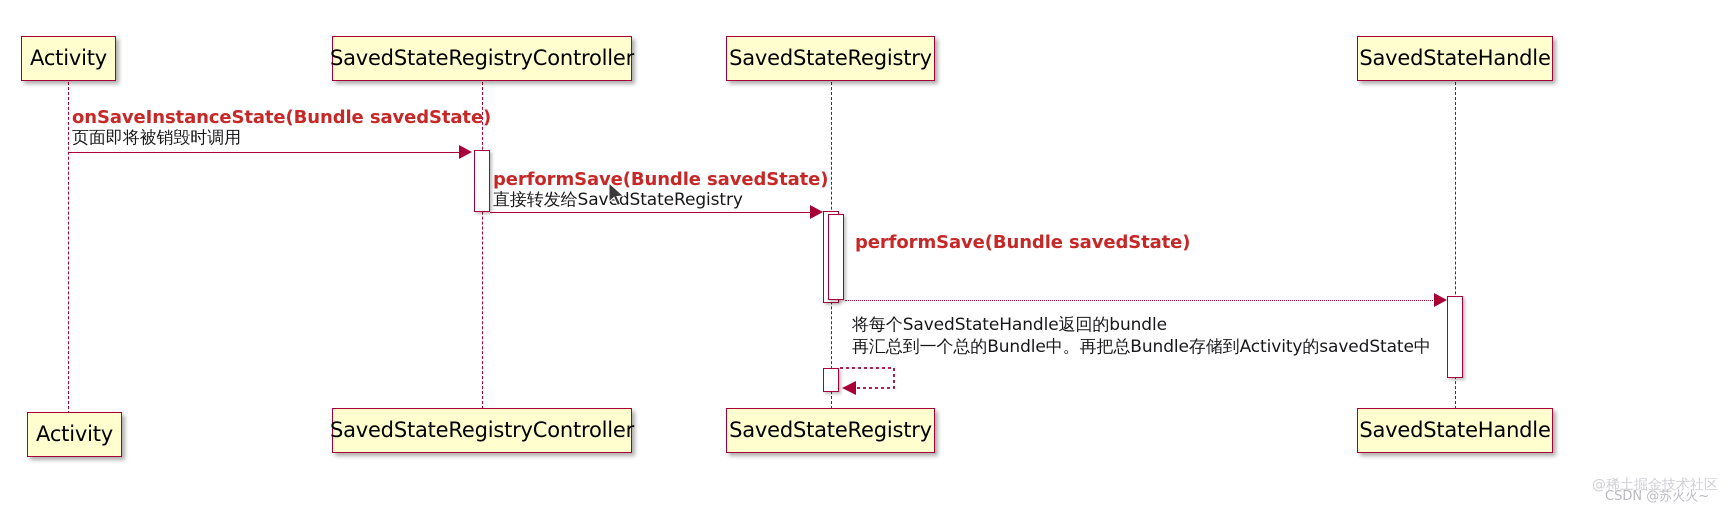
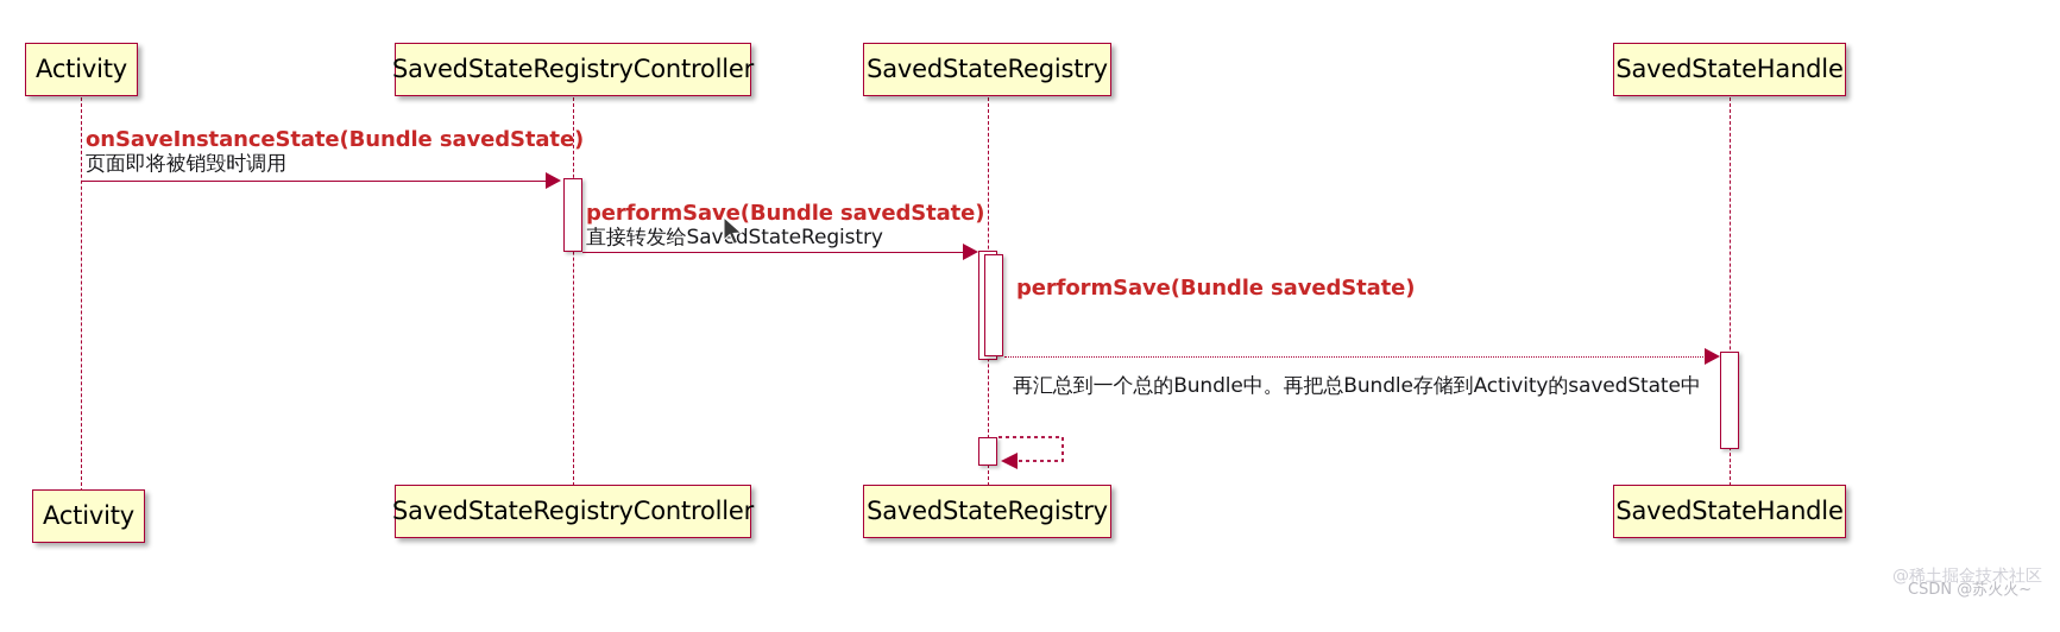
  Activity
  SavedStateRegistryController
  SavedStateRegistry
  SavedStateHandle
  Activity
  SavedStateRegistryController
  SavedStateRegistry
  SavedStateHandle
  onSaveInstanceState(Bundle savedState)
  页面即将被销毁时调用
  performSave(Bundle savedState)
  直接转发给SavedStateRegistry
  performSave(Bundle savedState)
- 将每个SavedStateHandle返回的bundle
  再汇总到一个总的Bundle中。再把总Bundle存储到Activity的savedState中
  @稀土掘金技术社区
  CSDN @苏火火~
